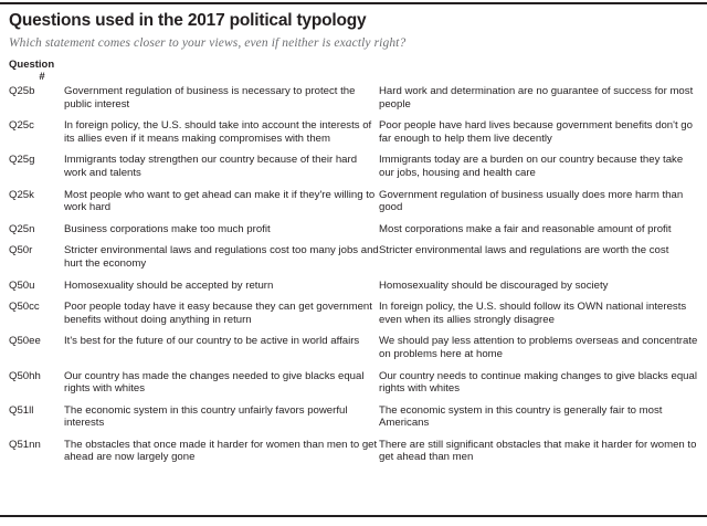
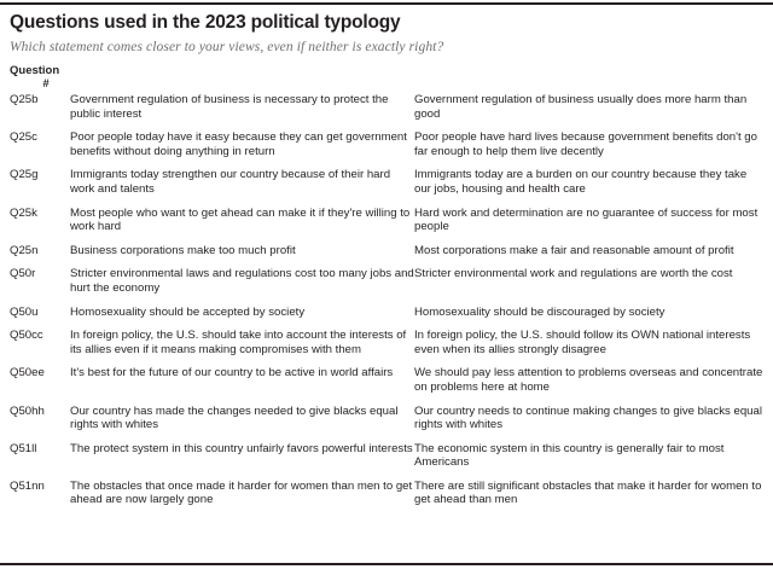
- Questions used in the 2017 political typology
+ Questions used in the 2023 political typology
  Which statement comes closer to your views, even if neither is exactly right?
  Question
  #
- Q25b	Government regulation of business is necessary to protect the public interest	Hard work and determination are no guarantee of success for most people
+ Q25b	Government regulation of business is necessary to protect the public interest	Government regulation of business usually does more harm than good
- Q25c	In foreign policy, the U.S. should take into account the interests of its allies even if it means making compromises with them	Poor people have hard lives because government benefits don't go far enough to help them live decently
+ Q25c	Poor people today have it easy because they can get government benefits without doing anything in return	Poor people have hard lives because government benefits don't go far enough to help them live decently
  Q25g	Immigrants today strengthen our country because of their hard work and talents	Immigrants today are a burden on our country because they take our jobs, housing and health care
- Q25k	Most people who want to get ahead can make it if they're willing to work hard	Government regulation of business usually does more harm than good
+ Q25k	Most people who want to get ahead can make it if they're willing to work hard	Hard work and determination are no guarantee of success for most people
  Q25n	Business corporations make too much profit	Most corporations make a fair and reasonable amount of profit
- Q50r	Stricter environmental laws and regulations cost too many jobs and hurt the economy	Stricter environmental laws and regulations are worth the cost
+ Q50r	Stricter environmental laws and regulations cost too many jobs and hurt the economy	Stricter environmental work and regulations are worth the cost
- Q50u	Homosexuality should be accepted by return	Homosexuality should be discouraged by society
+ Q50u	Homosexuality should be accepted by society	Homosexuality should be discouraged by society
- Q50cc	Poor people today have it easy because they can get government benefits without doing anything in return	In foreign policy, the U.S. should follow its OWN national interests even when its allies strongly disagree
+ Q50cc	In foreign policy, the U.S. should take into account the interests of its allies even if it means making compromises with them	In foreign policy, the U.S. should follow its OWN national interests even when its allies strongly disagree
  Q50ee	It's best for the future of our country to be active in world affairs	We should pay less attention to problems overseas and concentrate on problems here at home
  Q50hh	Our country has made the changes needed to give blacks equal rights with whites	Our country needs to continue making changes to give blacks equal rights with whites
- Q51ll	The economic system in this country unfairly favors powerful interests	The economic system in this country is generally fair to most Americans
+ Q51ll	The protect system in this country unfairly favors powerful interests	The economic system in this country is generally fair to most Americans
  Q51nn	The obstacles that once made it harder for women than men to get ahead are now largely gone	There are still significant obstacles that make it harder for women to get ahead than men
